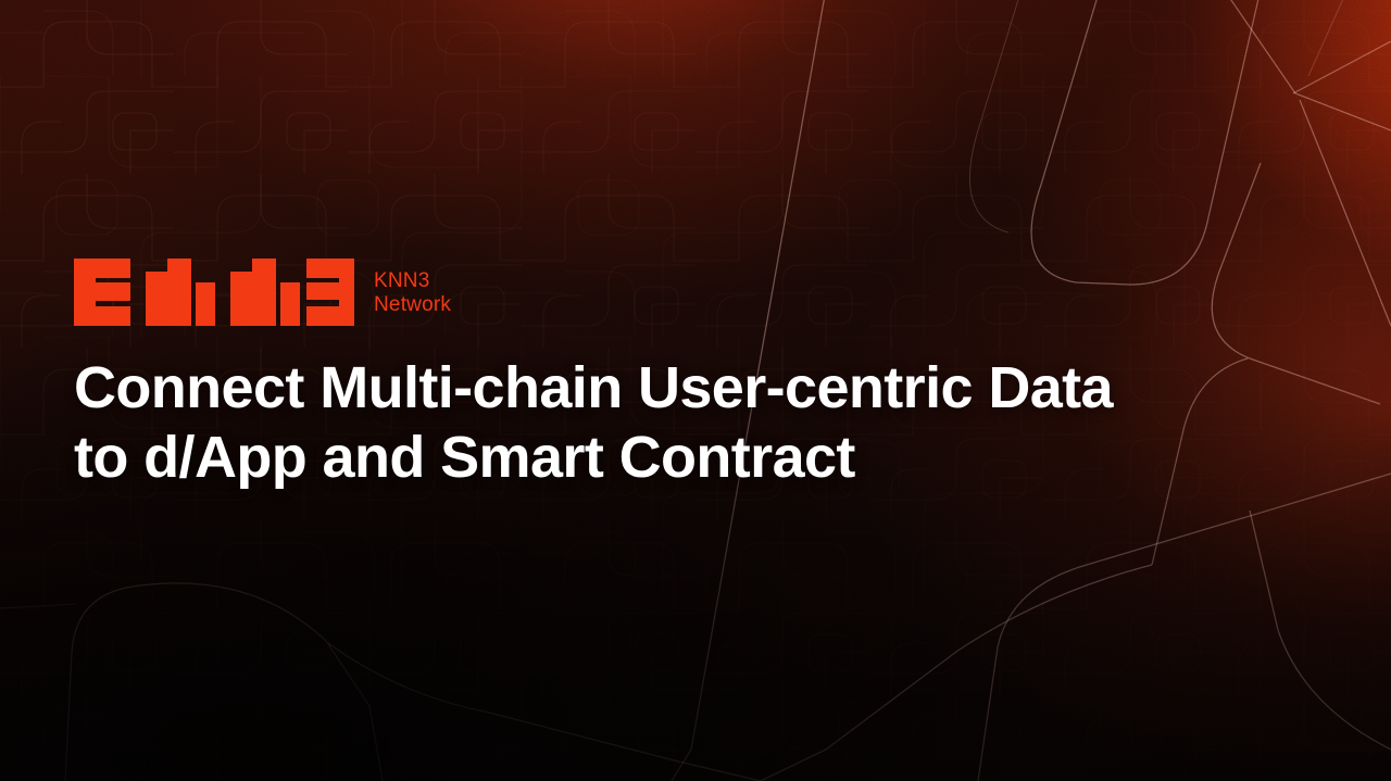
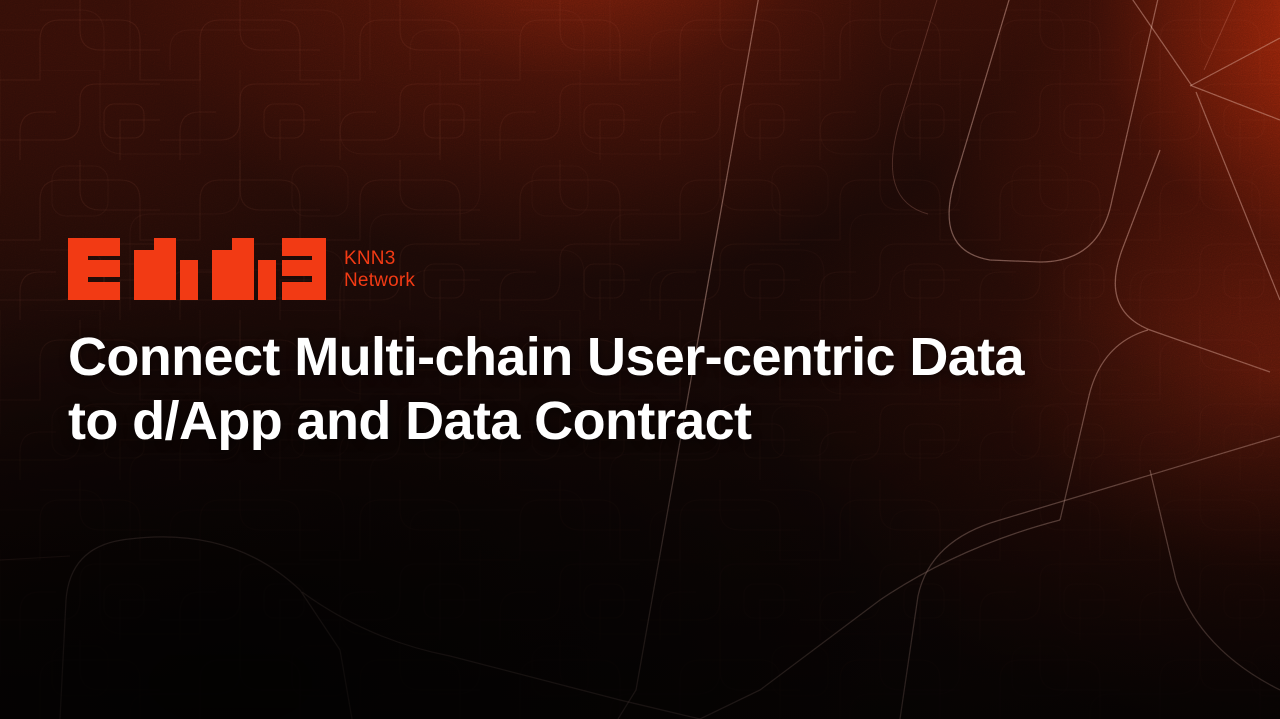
  KNN3
  Network
  Connect Multi-chain User-centric Data
- to d/App and Smart Contract
+ to d/App and Data Contract
